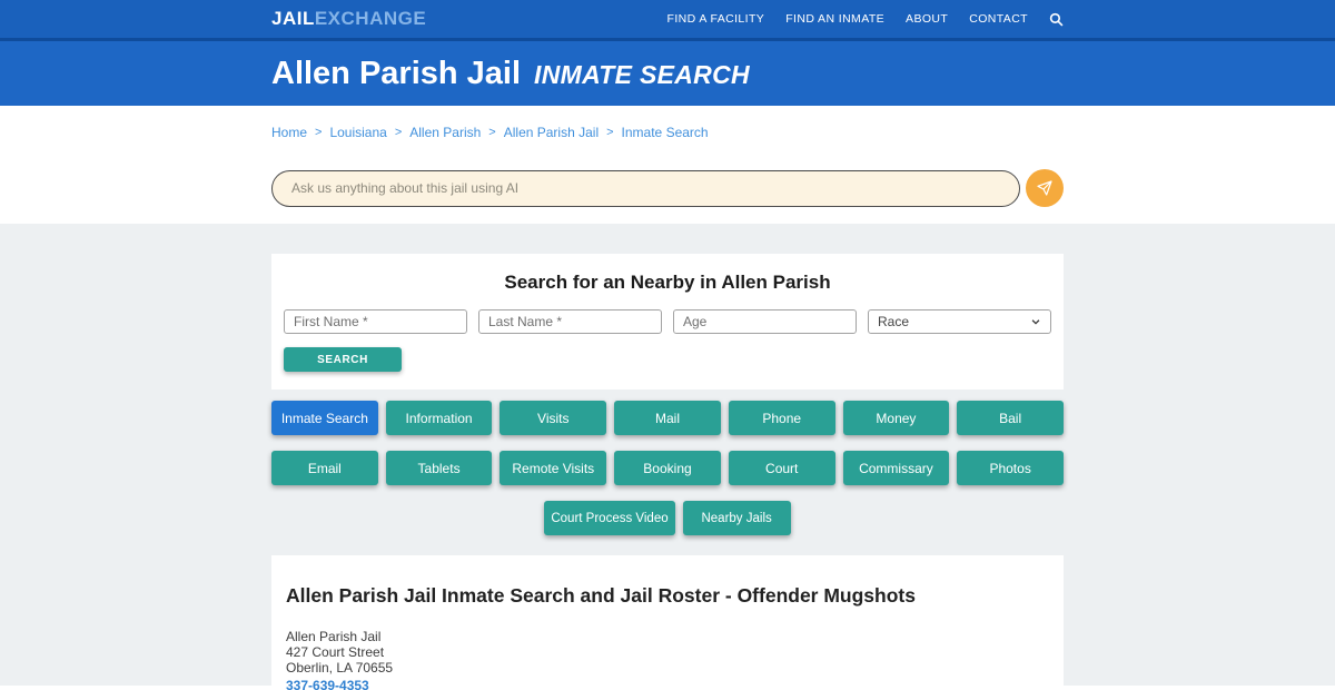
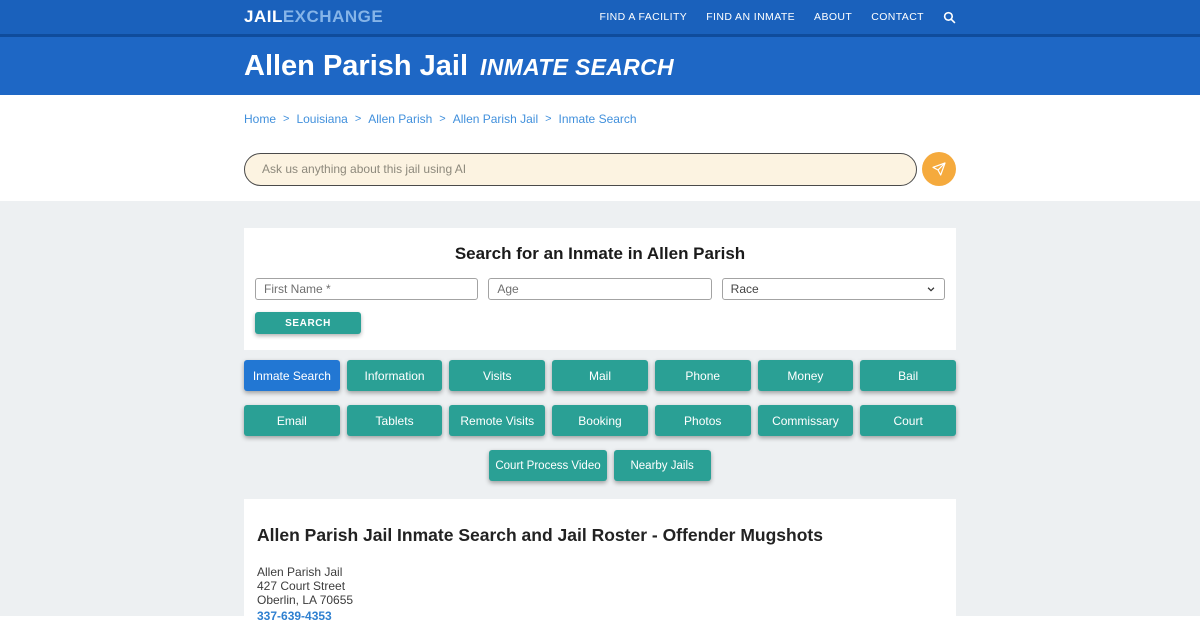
  JAILEXCHANGE
  FIND A FACILITY
  FIND AN INMATE
  ABOUT
  CONTACT
  Allen Parish Jail
  INMATE SEARCH
  Home
  >
  Louisiana
  >
  Allen Parish
  >
  Allen Parish Jail
  >
  Inmate Search
  Ask us anything about this jail using AI
- Search for an Nearby in Allen Parish
+ Search for an Inmate in Allen Parish
  First Name *
- Last Name *
  Age
  Race
  SEARCH
  Inmate Search
  Information
  Visits
  Mail
  Phone
  Money
  Bail
  Email
  Tablets
  Remote Visits
  Booking
- Court
+ Photos
  Commissary
- Photos
+ Court
  Court Process Video
  Nearby Jails
  Allen Parish Jail Inmate Search and Jail Roster - Offender Mugshots
  Allen Parish Jail
  427 Court Street
  Oberlin, LA 70655
  337-639-4353
